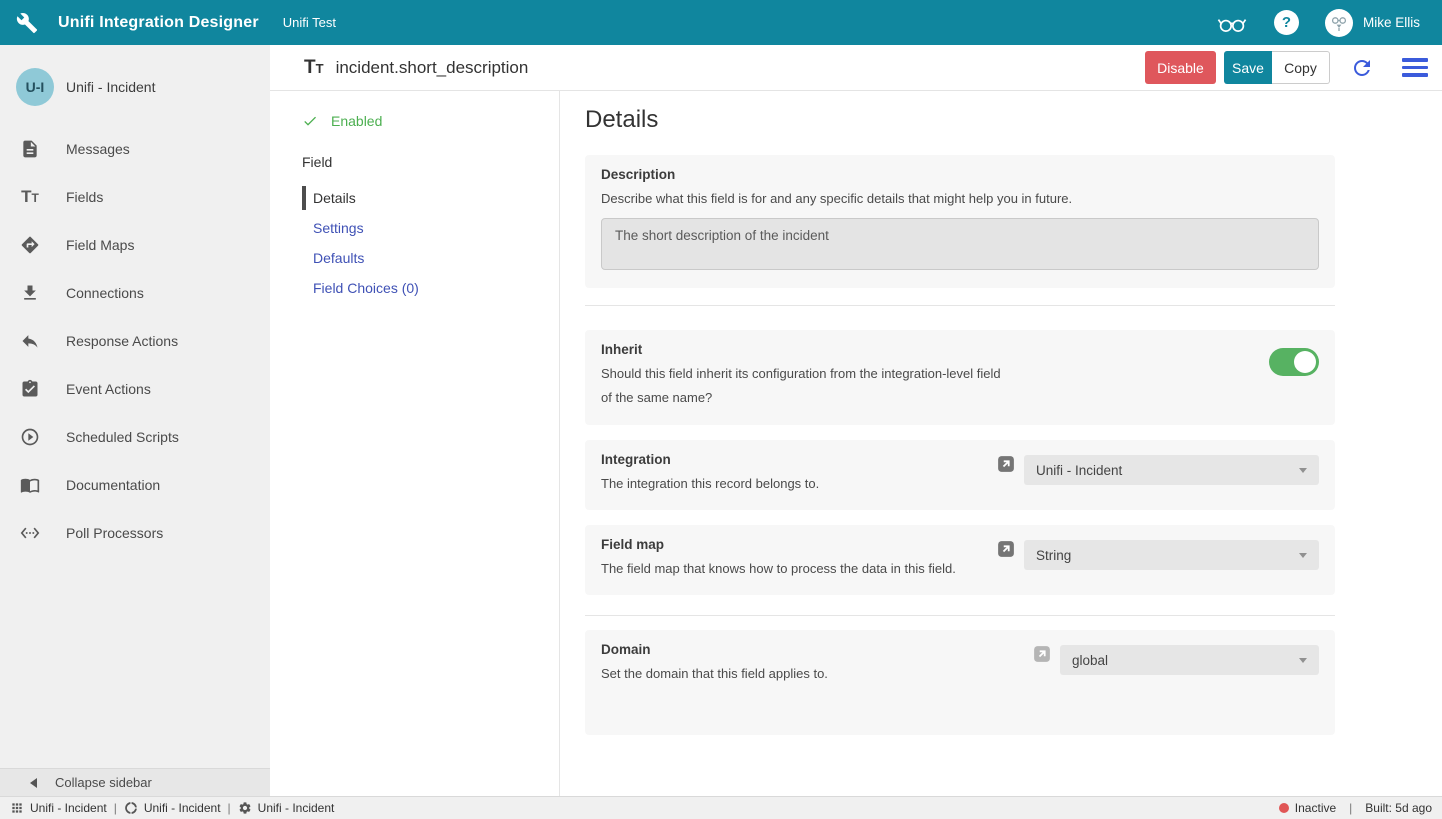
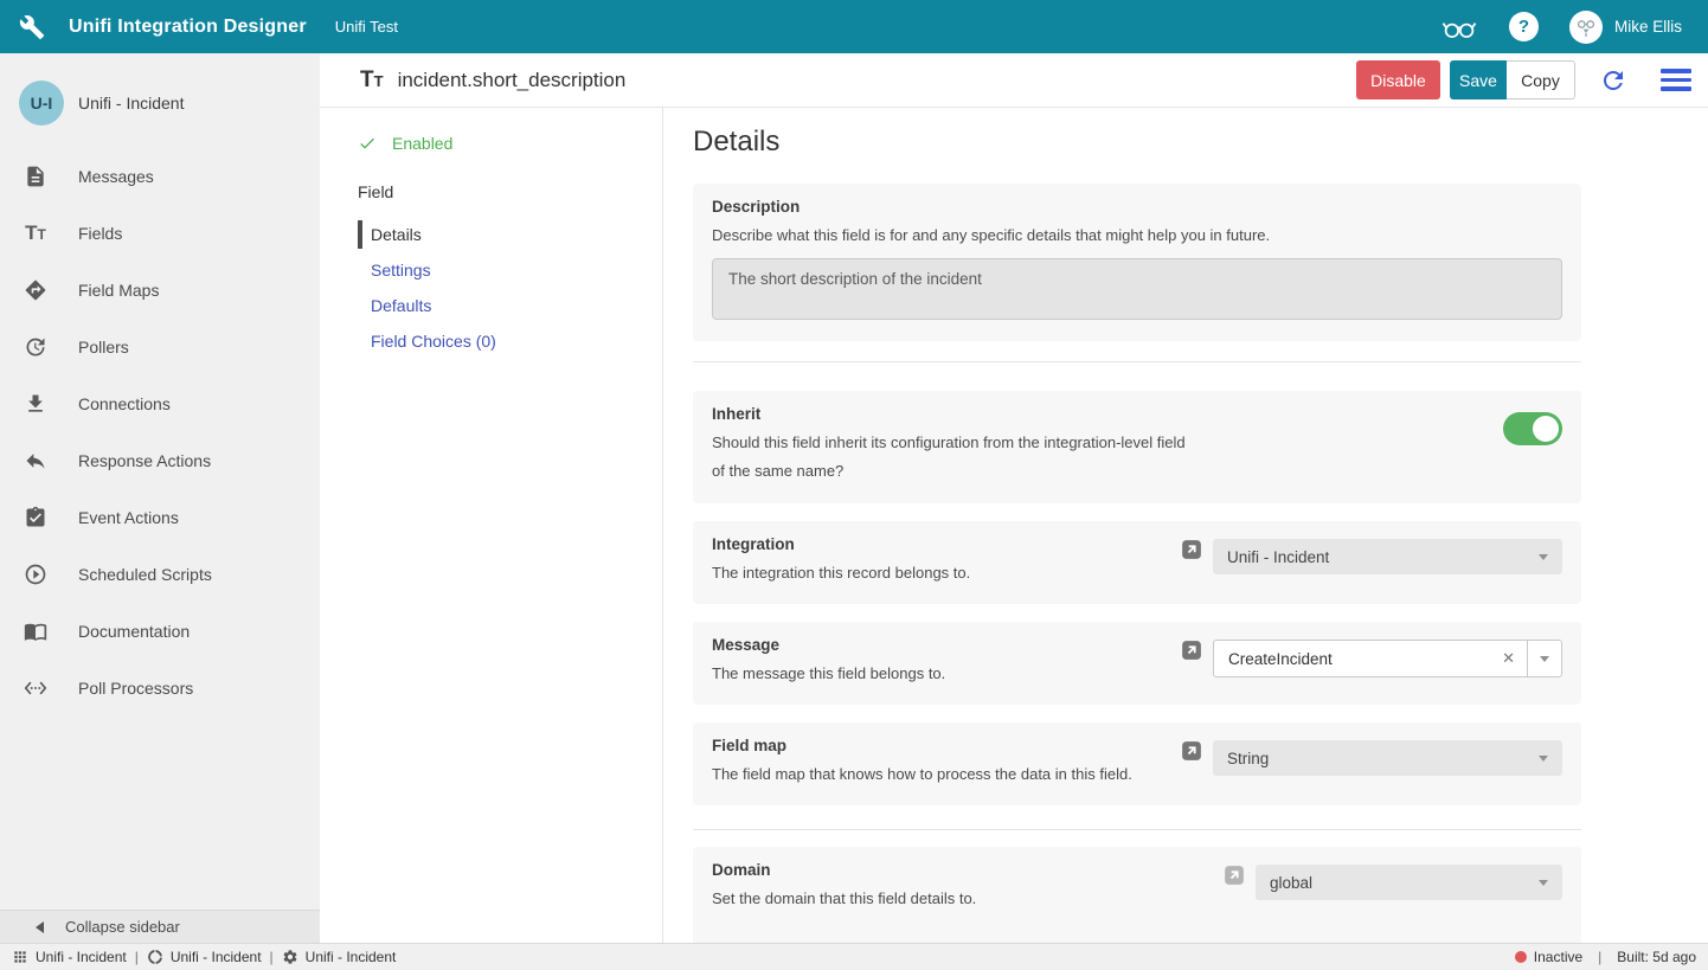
  Unifi Integration Designer
  Unifi Test
  ?
  Mike Ellis
  U-I
  Unifi - Incident
  Messages
  TT
  Fields
  Field Maps
+ Pollers
  Connections
  Response Actions
  Event Actions
  Scheduled Scripts
  Documentation
  Poll Processors
  Collapse sidebar
  TT
  incident.short_description
  Disable
  Save
  Copy
  Enabled
  Field
  Details
  Settings
  Defaults
  Field Choices (0)
  Details
  Description
  Describe what this field is for and any specific details that might help you in future.
  The short description of the incident
  Inherit
  Should this field inherit its configuration from the integration-level field
  of the same name?
  Integration
  The integration this record belongs to.
  Unifi - Incident
+ Message
+ The message this field belongs to.
+ CreateIncident
+ ✕
  Field map
  The field map that knows how to process the data in this field.
  String
  Domain
- Set the domain that this field applies to.
+ Set the domain that this field details to.
  global
  Unifi - Incident
  |
  Unifi - Incident
  |
  Unifi - Incident
  Inactive
  |
  Built: 5d ago
